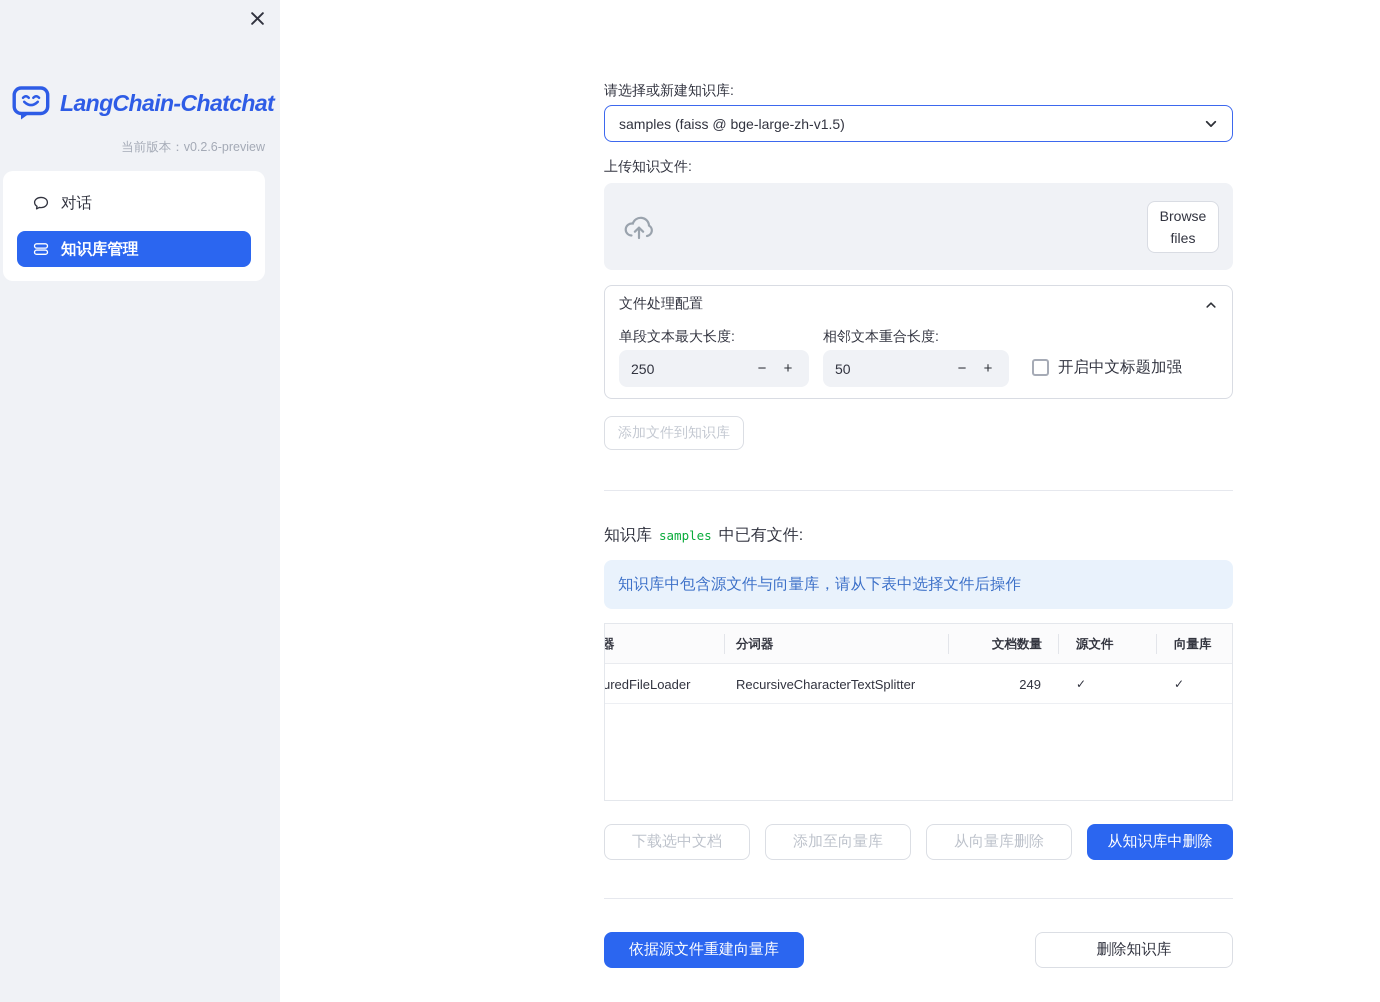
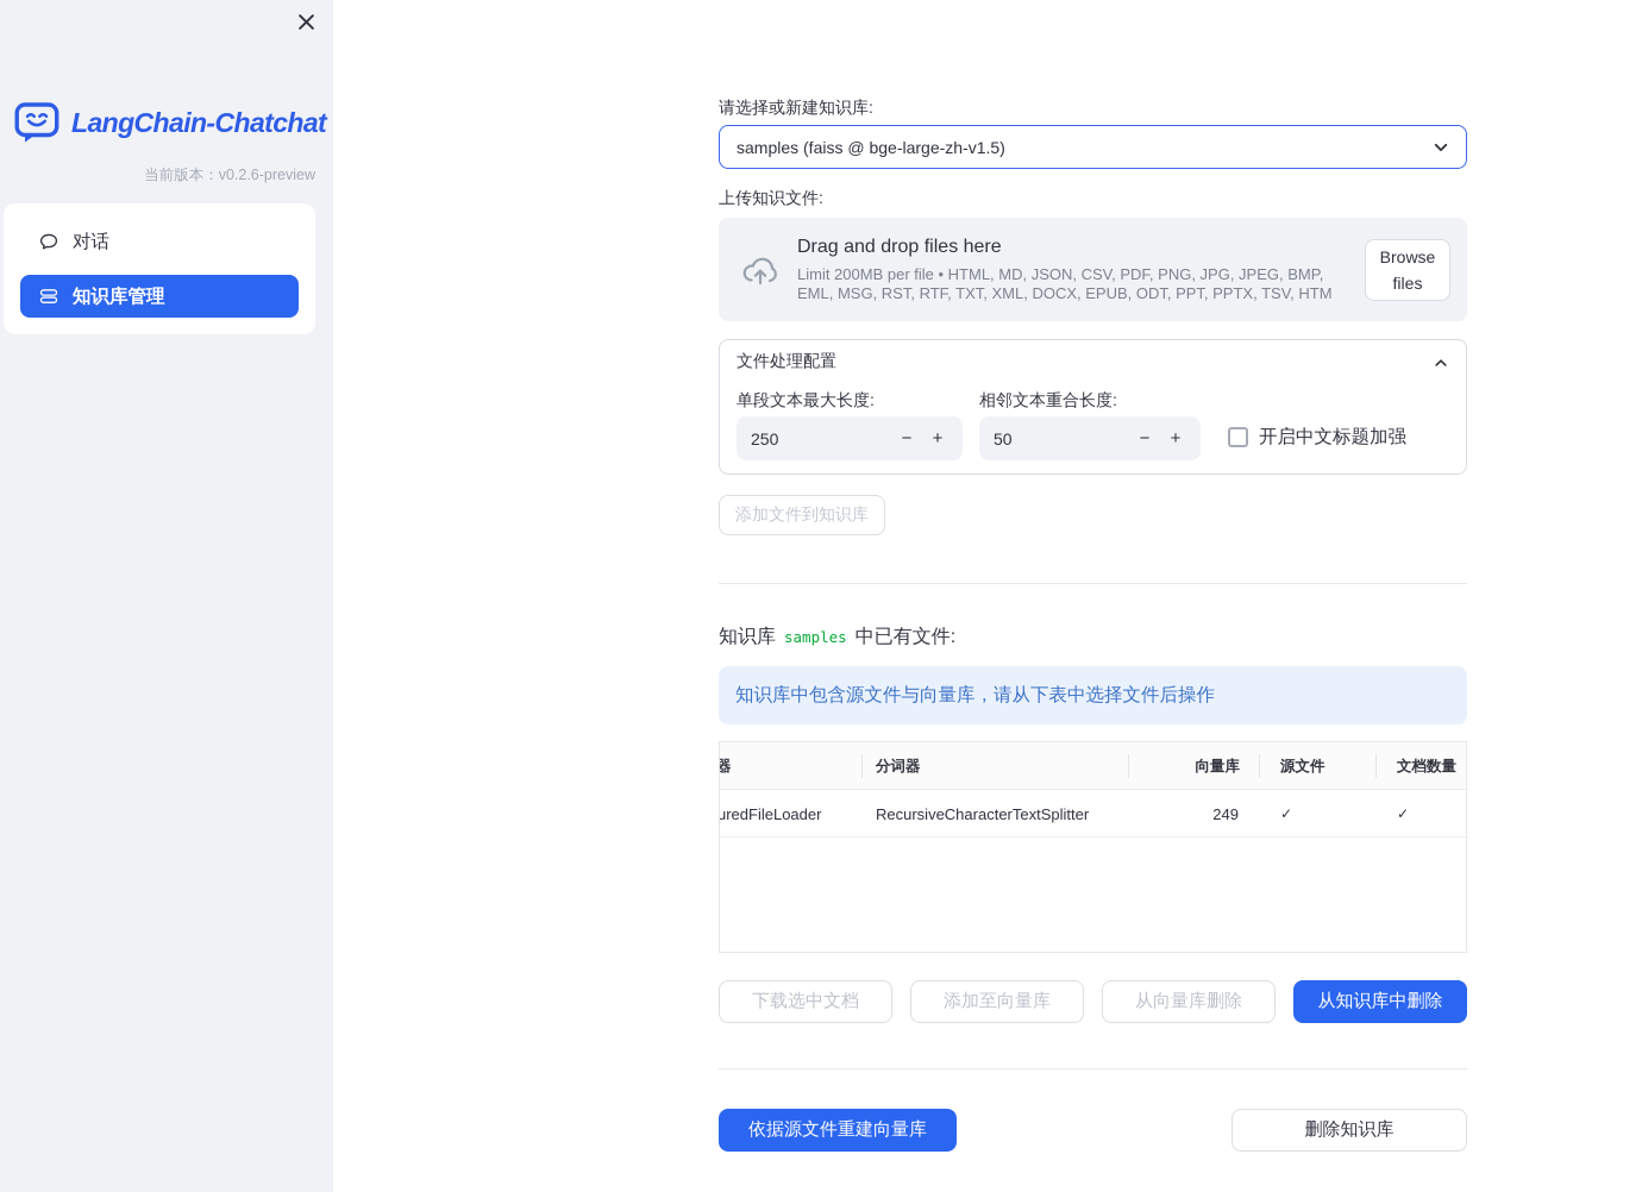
  LangChain-Chatchat
  当前版本：v0.2.6-preview
  对话
  知识库管理
  请选择或新建知识库:
  samples (faiss @ bge-large-zh-v1.5)
  上传知识文件:
+ Drag and drop files here
+ Limit 200MB per file • HTML, MD, JSON, CSV, PDF, PNG, JPG, JPEG, BMP, EML, MSG, RST, RTF, TXT, XML, DOCX, EPUB, ODT, PPT, PPTX, TSV, HTM
  Browse files
  文件处理配置
  单段文本最大长度:
  相邻文本重合长度:
  250
  −
  +
  50
  −
  +
  开启中文标题加强
  添加文件到知识库
  知识库
  samples
  中已有文件:
  知识库中包含源文件与向量库，请从下表中选择文件后操作
  器
  分词器
- 文档数量
+ 向量库
  源文件
- 向量库
+ 文档数量
  uredFileLoader
  RecursiveCharacterTextSplitter
  249
  ✓
  ✓
  下载选中文档
  添加至向量库
  从向量库删除
  从知识库中删除
  依据源文件重建向量库
  删除知识库
